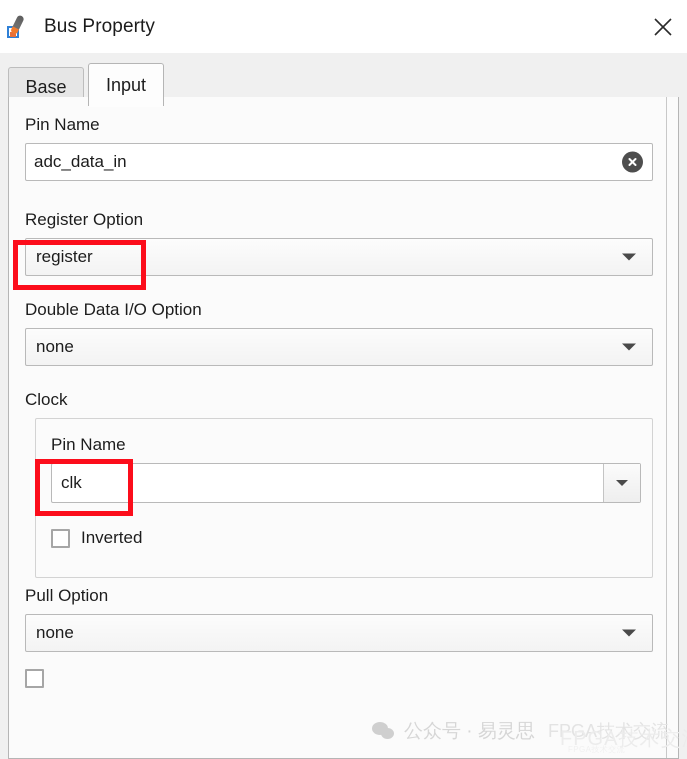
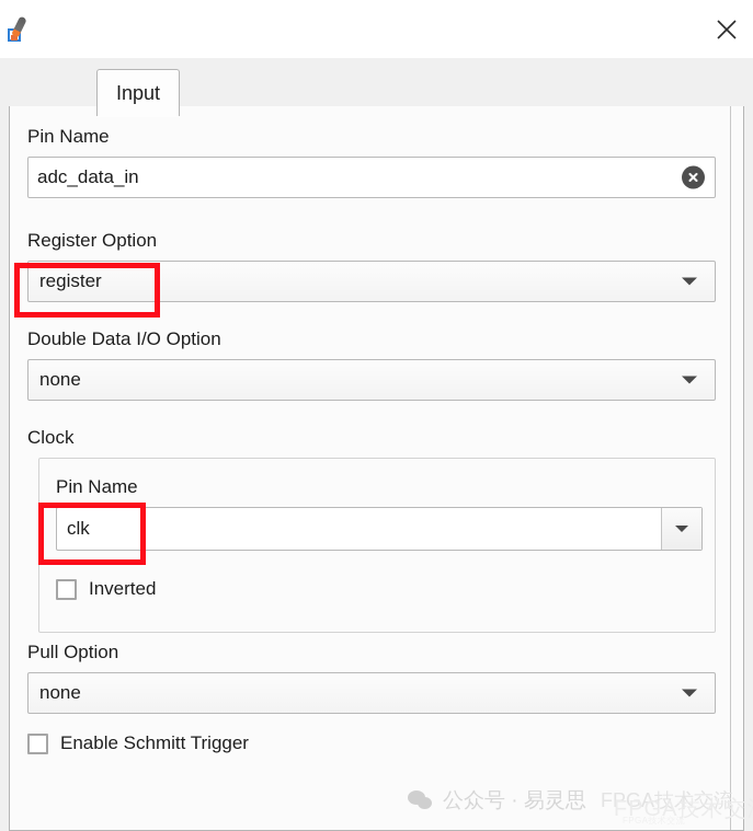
- Bus Property
- Base
  Input
  Pin Name
  adc_data_in
  Register Option
  register
  Double Data I/O Option
  none
  Clock
  Pin Name
  clk
  Inverted
  Pull Option
  none
+ Enable Schmitt Trigger
  公众号 · 易灵思
  FPGA技术交流
  FPGA技术交
